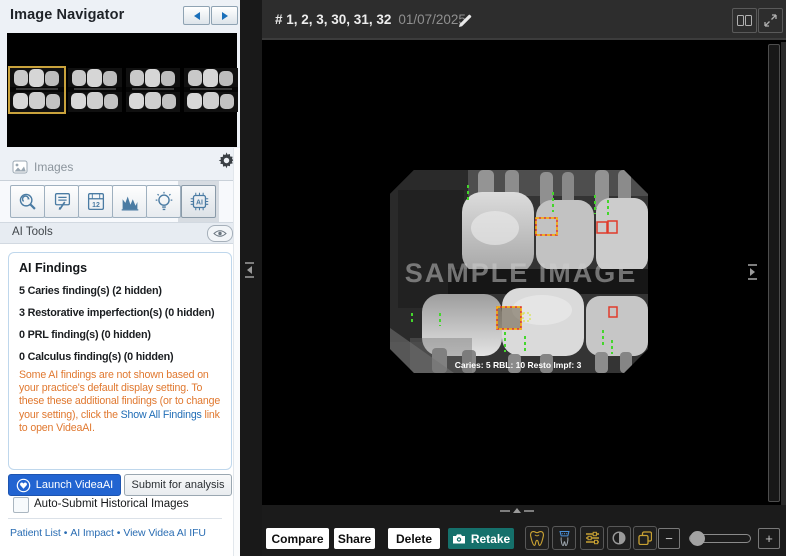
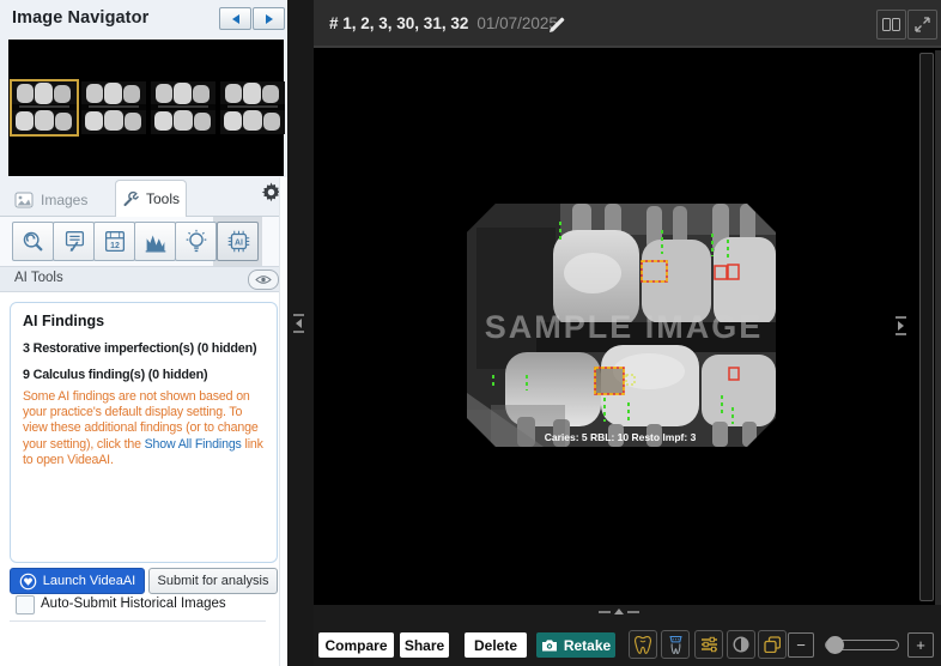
  Image Navigator
  Images
+ Tools
  AI Tools
  AI Findings
- 5 Caries finding(s) (2 hidden)
  3 Restorative imperfection(s) (0 hidden)
- 0 PRL finding(s) (0 hidden)
- 0 Calculus finding(s) (0 hidden)
+ 9 Calculus finding(s) (0 hidden)
- Some AI findings are not shown based on your practice's default display setting. To these these additional findings (or to change your setting), click the Show All Findings link to open VideaAI.
+ Some AI findings are not shown based on your practice's default display setting. To view these additional findings (or to change your setting), click the Show All Findings link to open VideaAI.
  Launch VideaAI
  Submit for analysis
  Auto-Submit Historical Images
- Patient List • AI Impact • View Videa AI IFU
  # 1, 2, 3, 30, 31, 32 01/07/2025
  SAMPLE IMAGE
  Caries: 5 RBL: 10 Resto Impf: 3
  Compare
  Share
  Delete
  Retake
  −
  +
